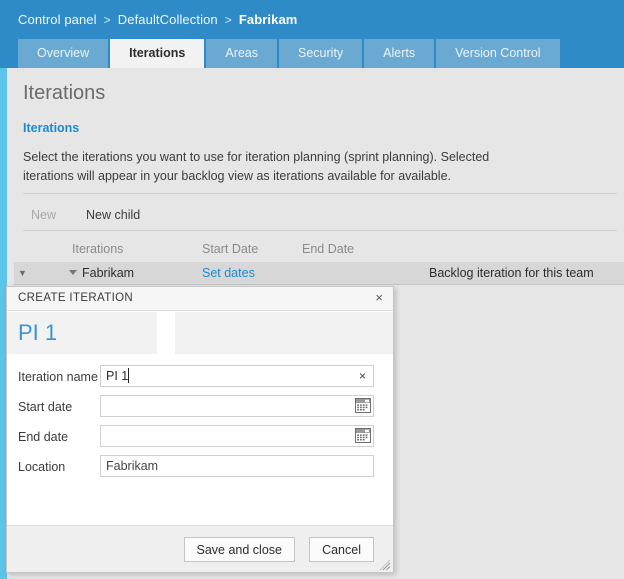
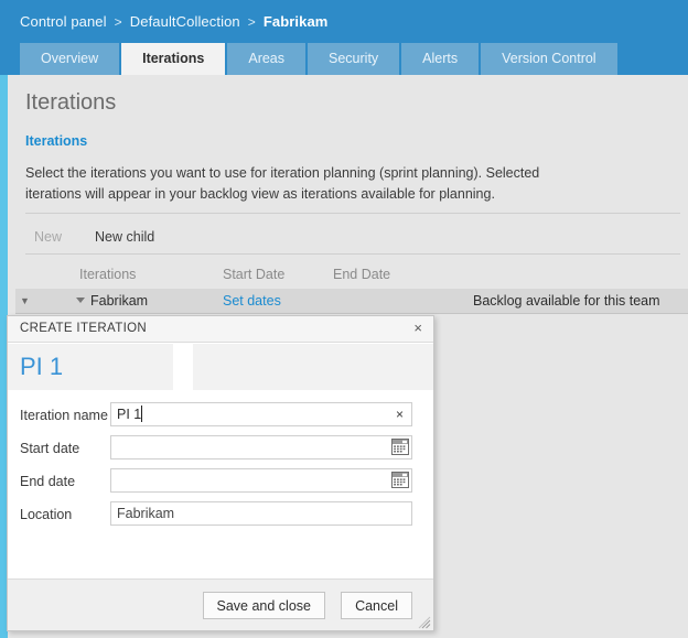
  Control panel > DefaultCollection > Fabrikam
  Overview
  Iterations
  Areas
  Security
  Alerts
  Version Control
  Iterations
  Iterations
- Select the iterations you want to use for iteration planning (sprint planning). Selected iterations will appear in your backlog view as iterations available for available.
+ Select the iterations you want to use for iteration planning (sprint planning). Selected iterations will appear in your backlog view as iterations available for planning.
  New
  New child
  Iterations
  Start Date
  End Date
  ▼
  Fabrikam
  Set dates
- Backlog iteration for this team
+ Backlog available for this team
  CREATE ITERATION
  ×
  PI 1
  Iteration name
  PI 1
  ×
  Start date
  End date
  Location
  Fabrikam
  Save and close
  Cancel
